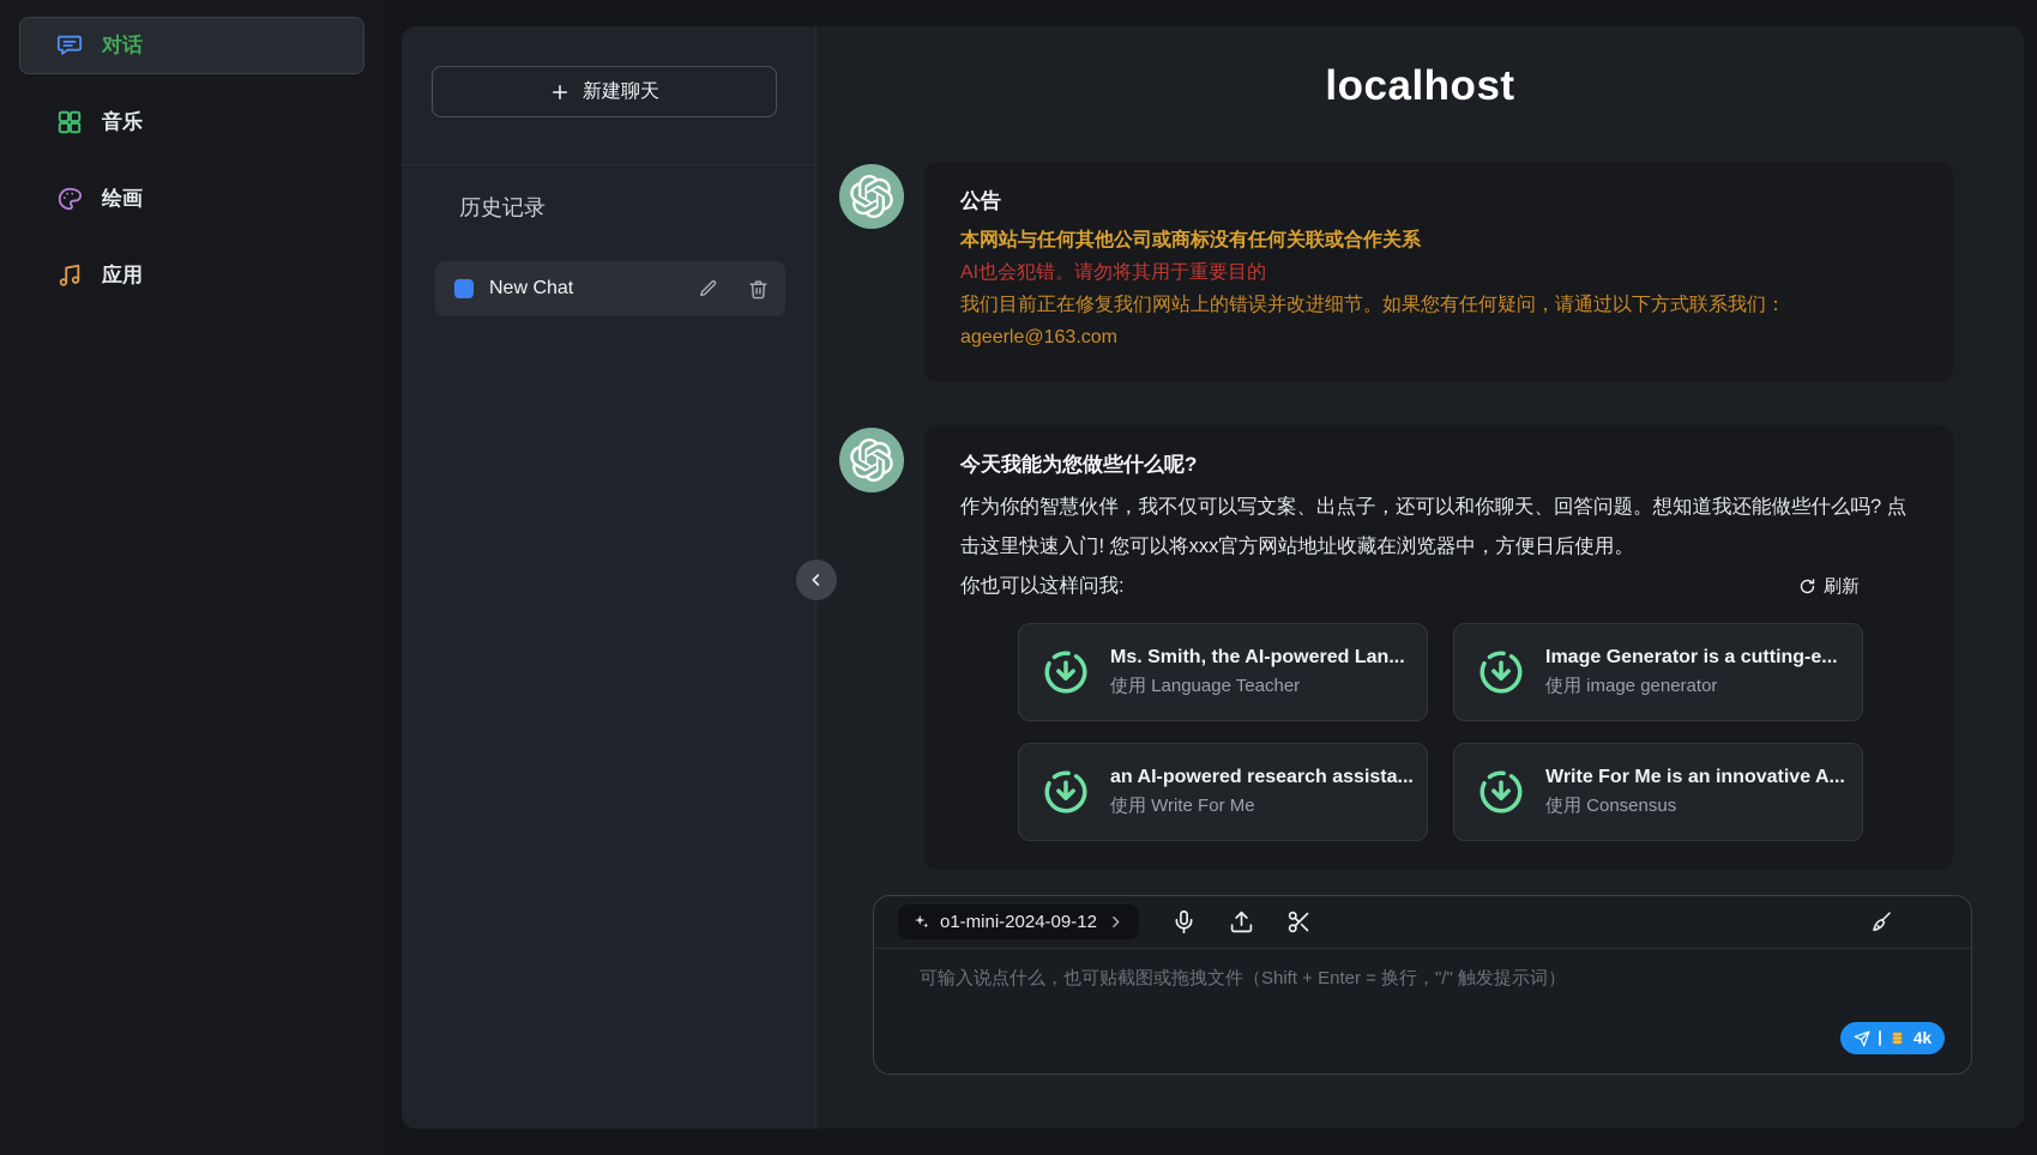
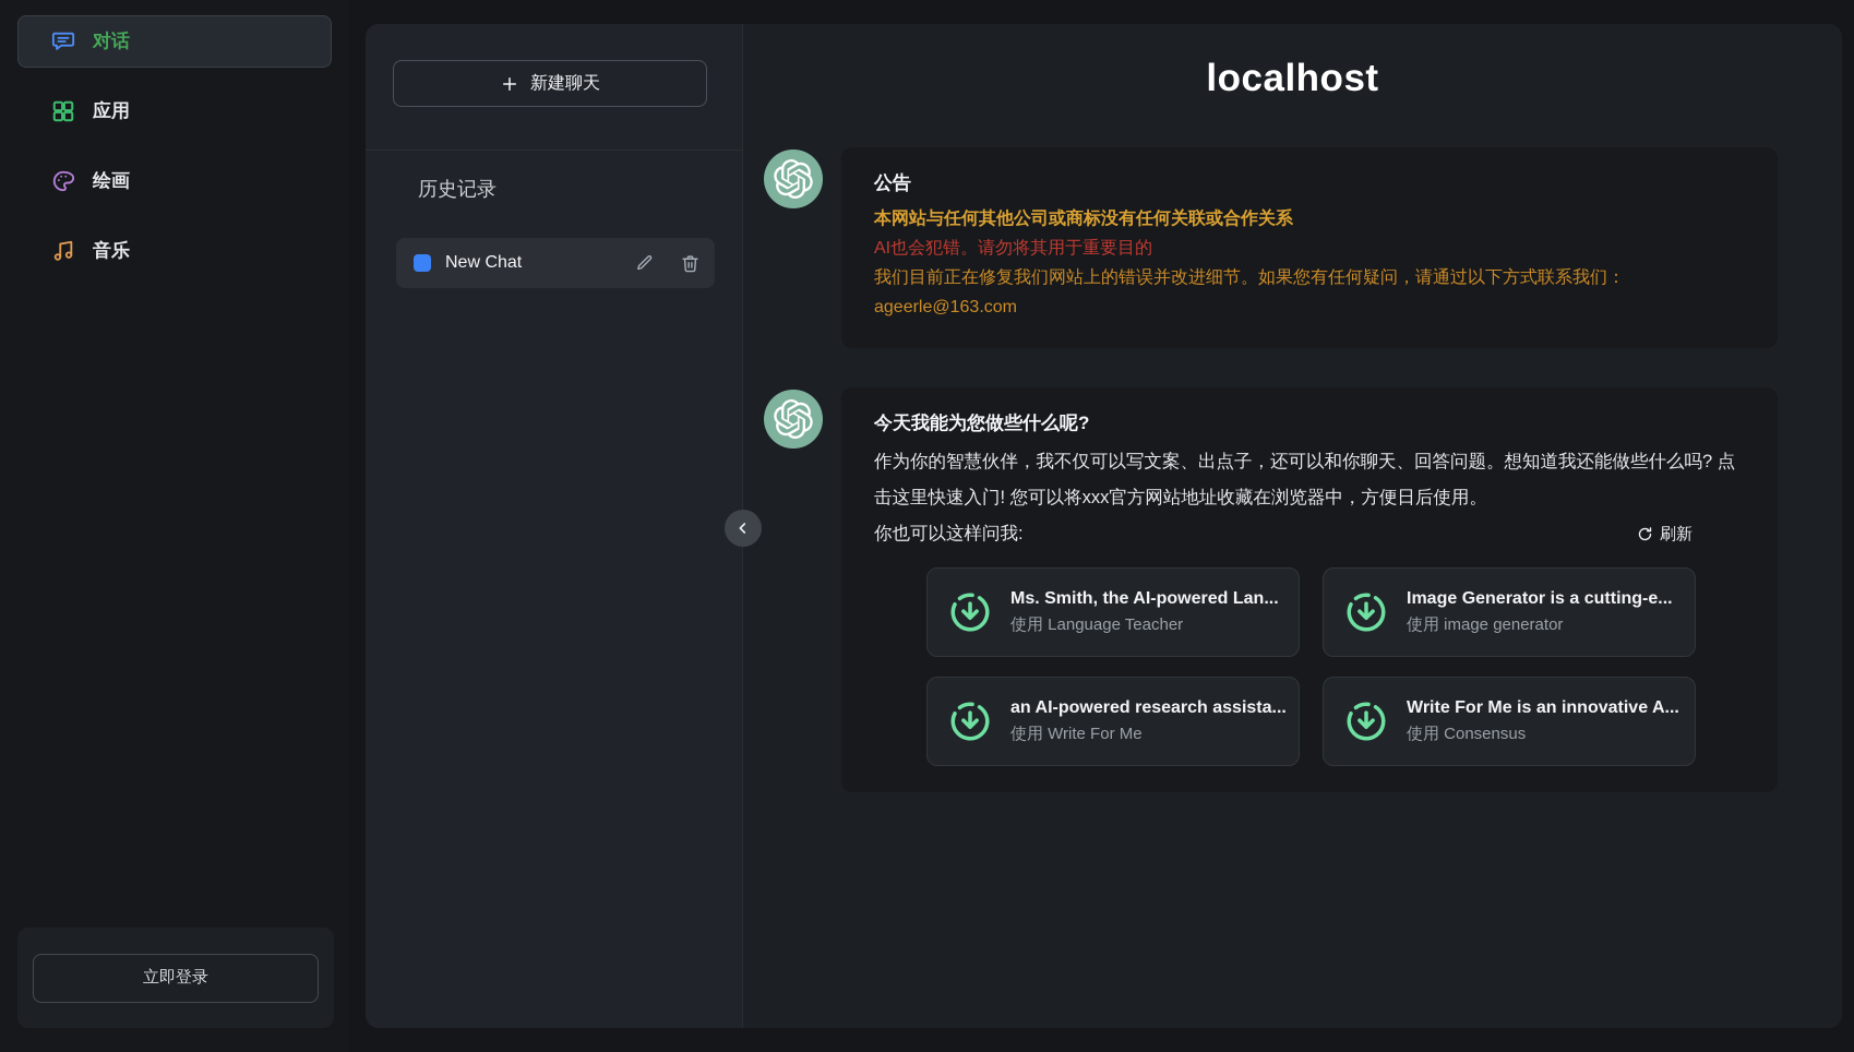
  对话
- 音乐
+ 应用
  绘画
- 应用
+ 音乐
+ 立即登录
  新建聊天
  历史记录
  New Chat
  localhost
  公告
  本网站与任何其他公司或商标没有任何关联或合作关系
  AI也会犯错。请勿将其用于重要目的
  我们目前正在修复我们网站上的错误并改进细节。如果您有任何疑问，请通过以下方式联系我们：
  ageerle@163.com
  今天我能为您做些什么呢?
  作为你的智慧伙伴，我不仅可以写文案、出点子，还可以和你聊天、回答问题。想知道我还能做些什么吗? 点击这里快速入门! 您可以将xxx官方网站地址收藏在浏览器中，方便日后使用。
  你也可以这样问我:
  刷新
  Ms. Smith, the AI-powered Lan...
  使用 Language Teacher
  Image Generator is a cutting-e...
  使用 image generator
  an AI-powered research assista...
  使用 Write For Me
  Write For Me is an innovative A...
  使用 Consensus
- o1-mini-2024-09-12
- 可输入说点什么，也可贴截图或拖拽文件（Shift + Enter = 换行，"/" 触发提示词）
- 4k
